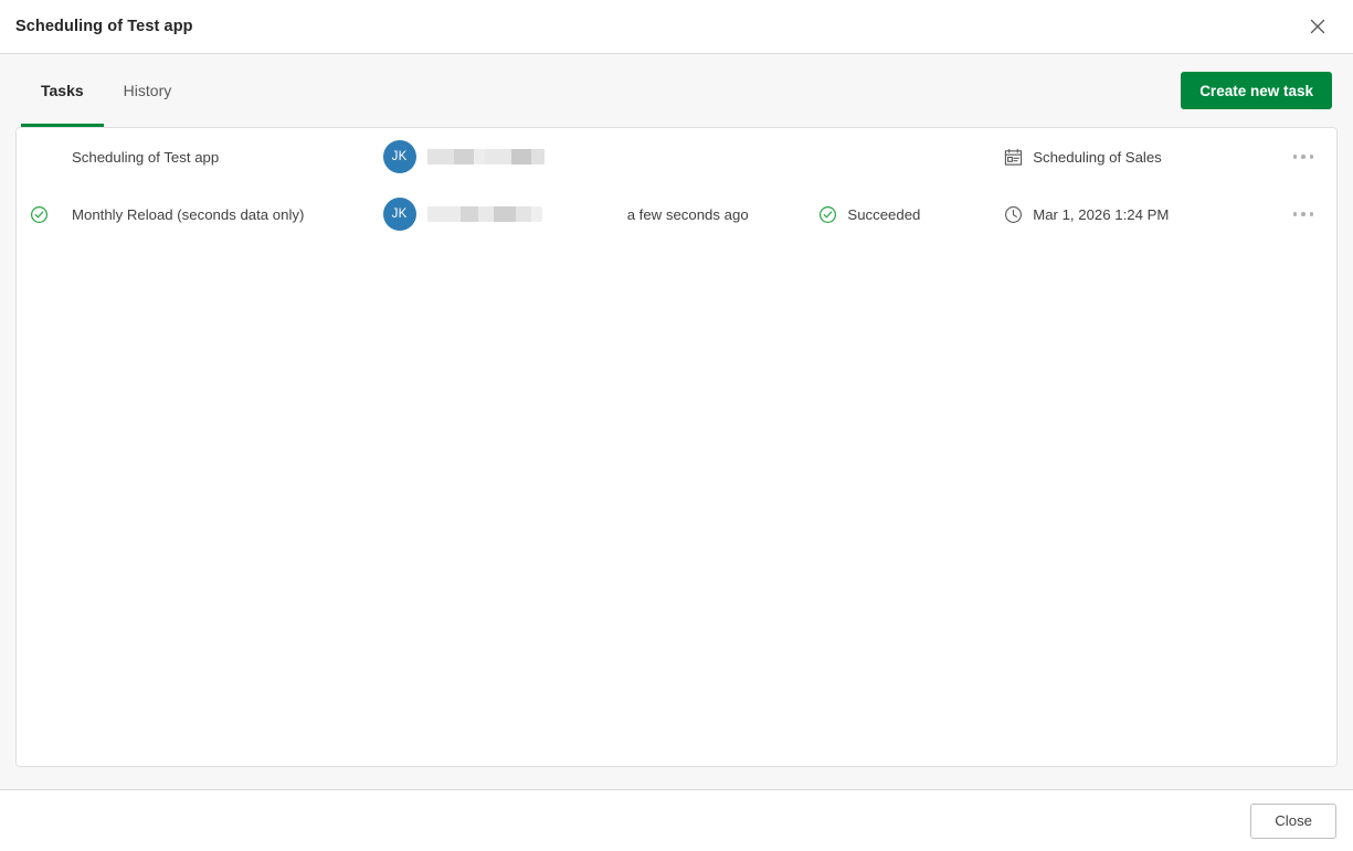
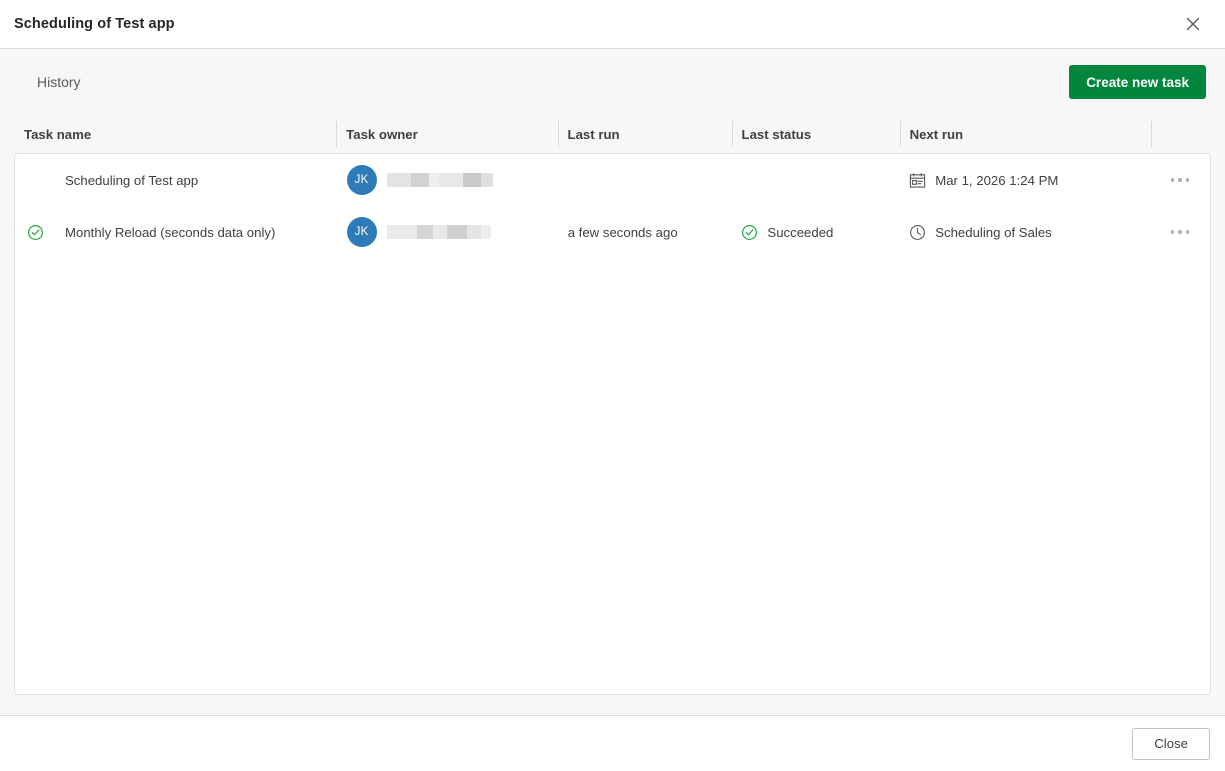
  Scheduling of Test app
- Tasks
  History
  Create new task
+ Task name
+ Task owner
+ Last run
+ Last status
+ Next run
  Scheduling of Test app
  JK
- Scheduling of Sales
+ Mar 1, 2026 1:24 PM
  Monthly Reload (seconds data only)
  JK
  a few seconds ago
  Succeeded
- Mar 1, 2026 1:24 PM
+ Scheduling of Sales
  Close
